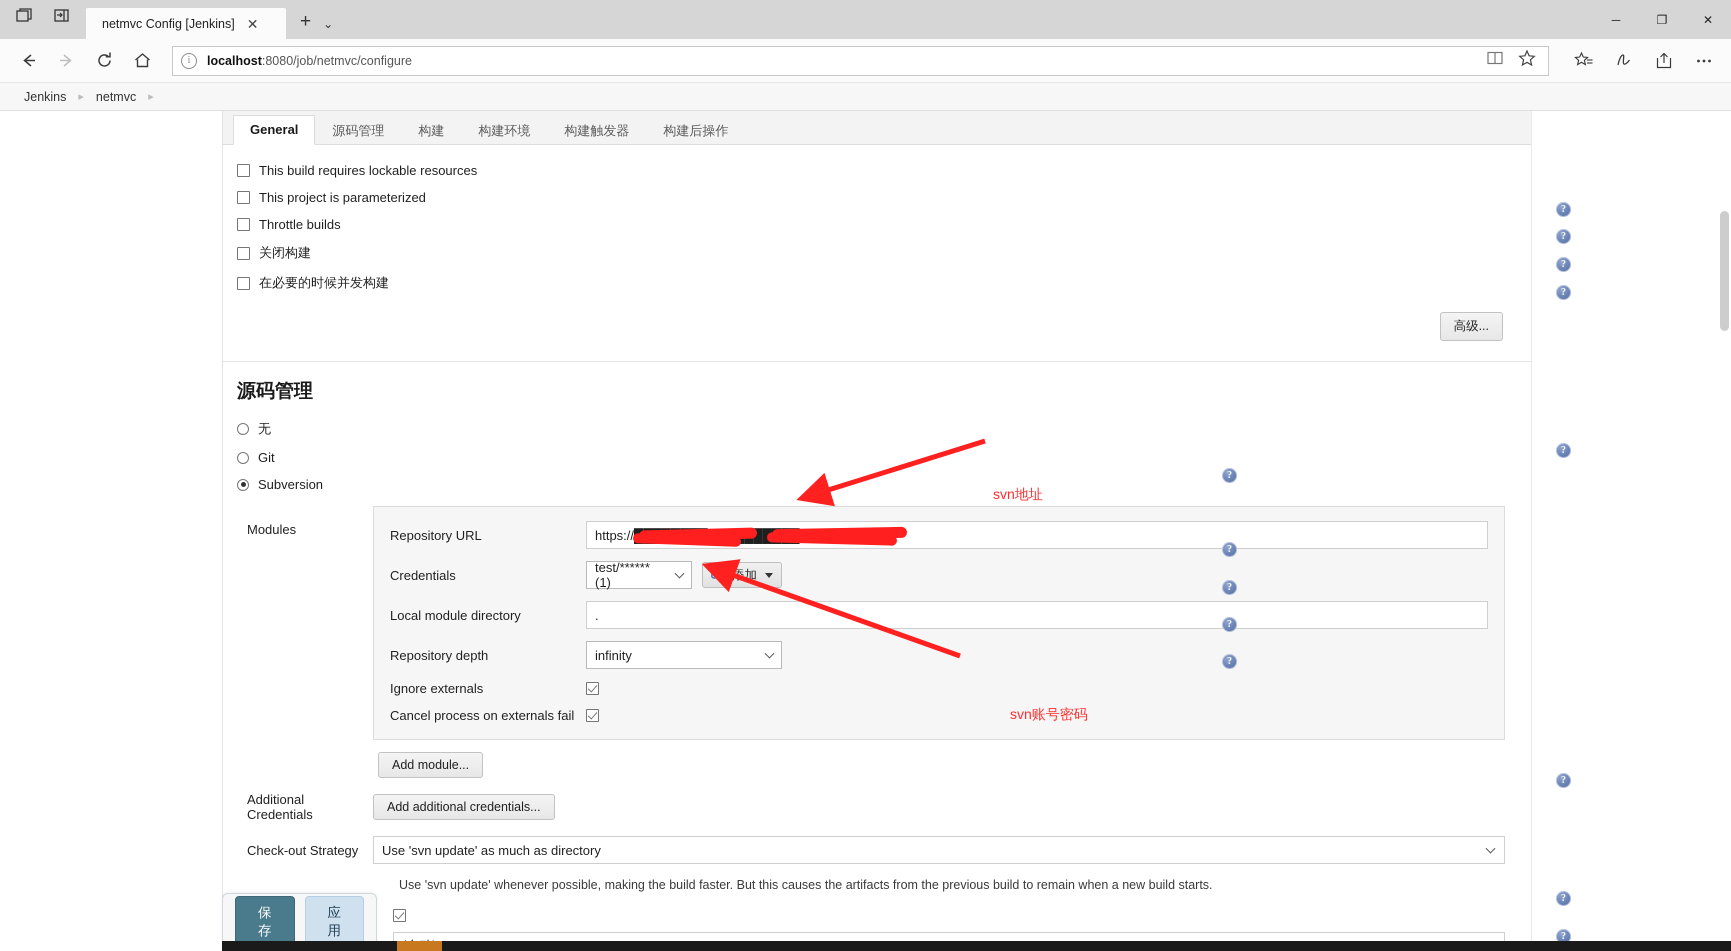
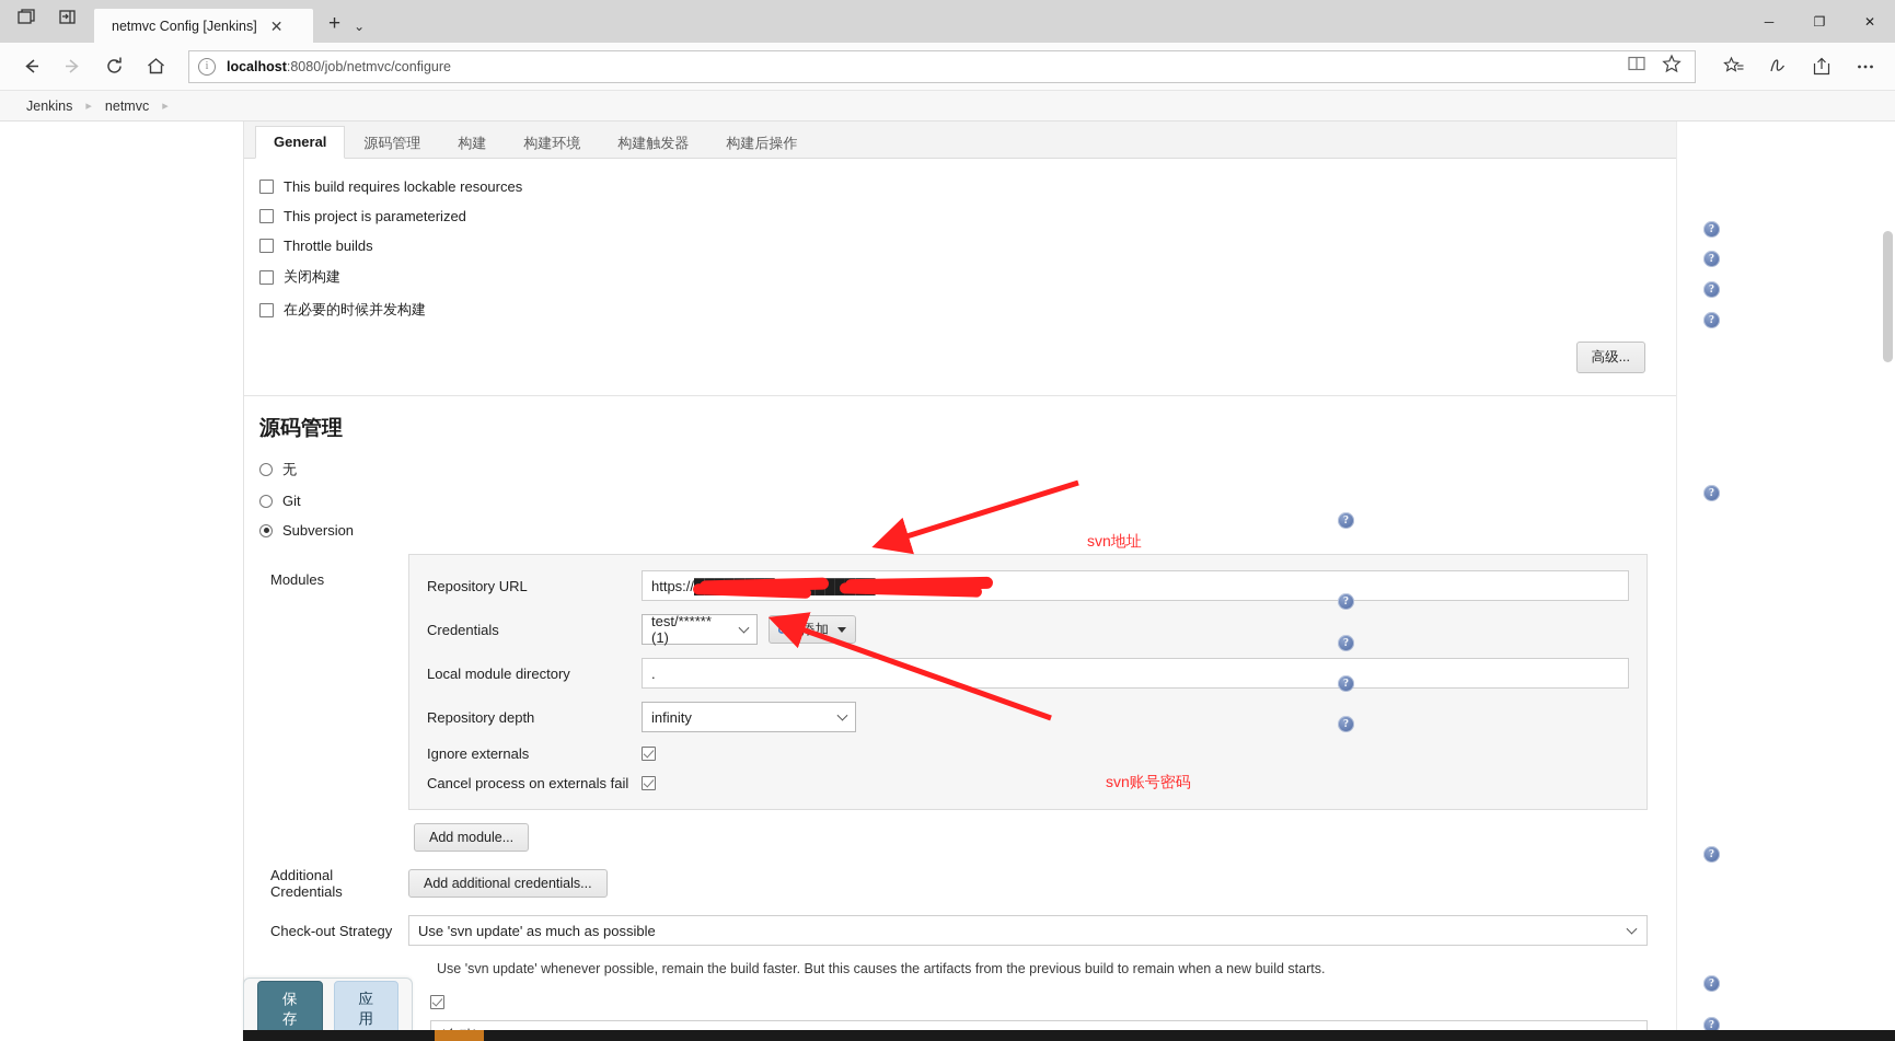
  netmvc Config [Jenkins]
  ✕
  +
  ⌄
  ─
  ❐
  ✕
  i
  localhost:8080/job/netmvc/configure
  Jenkins
  ▸
  netmvc
  ▸
  General
  源码管理
  构建
  构建环境
  构建触发器
  构建后操作
  This build requires lockable resources
  This project is parameterized
  Throttle builds
  关闭构建
  在必要的时候并发构建
  高级...
  源码管理
  无
  Git
  Subversion
  Modules
  Repository URL
  Credentials
  test/****** (1)
  Local module directory
  .
  Repository depth
  infinity
  Ignore externals
  Cancel process on externals fail
  Add module...
  Additional Credentials
  Add additional credentials...
  Check-out Strategy
- Use 'svn update' as much as directory
+ Use 'svn update' as much as possible
- Use 'svn update' whenever possible, making the build faster. But this causes the artifacts from the previous build to remain when a new build starts.
+ Use 'svn update' whenever possible, remain the build faster. But this causes the artifacts from the previous build to remain when a new build starts.
  ?
  ?
  ?
  ?
  ?
  ?
  ?
  ?
  ?
  ?
  ?
  ?
  ?
  svn地址
  svn账号密码
  保存
  应用
